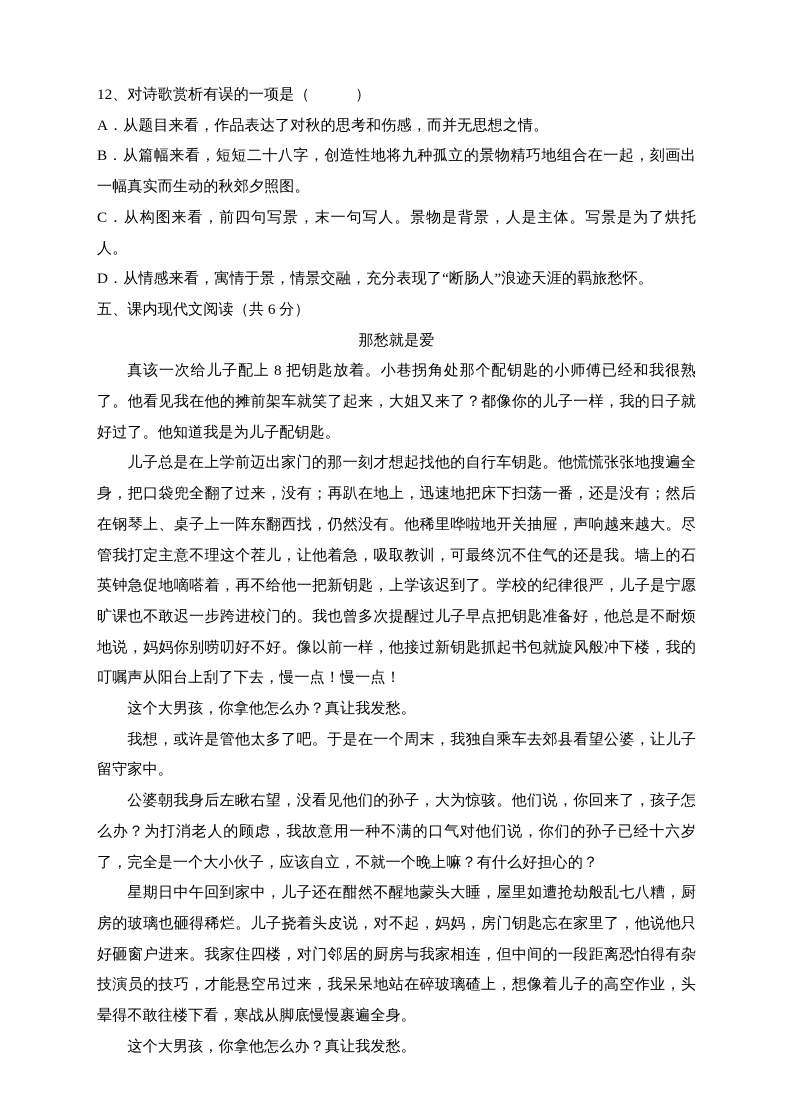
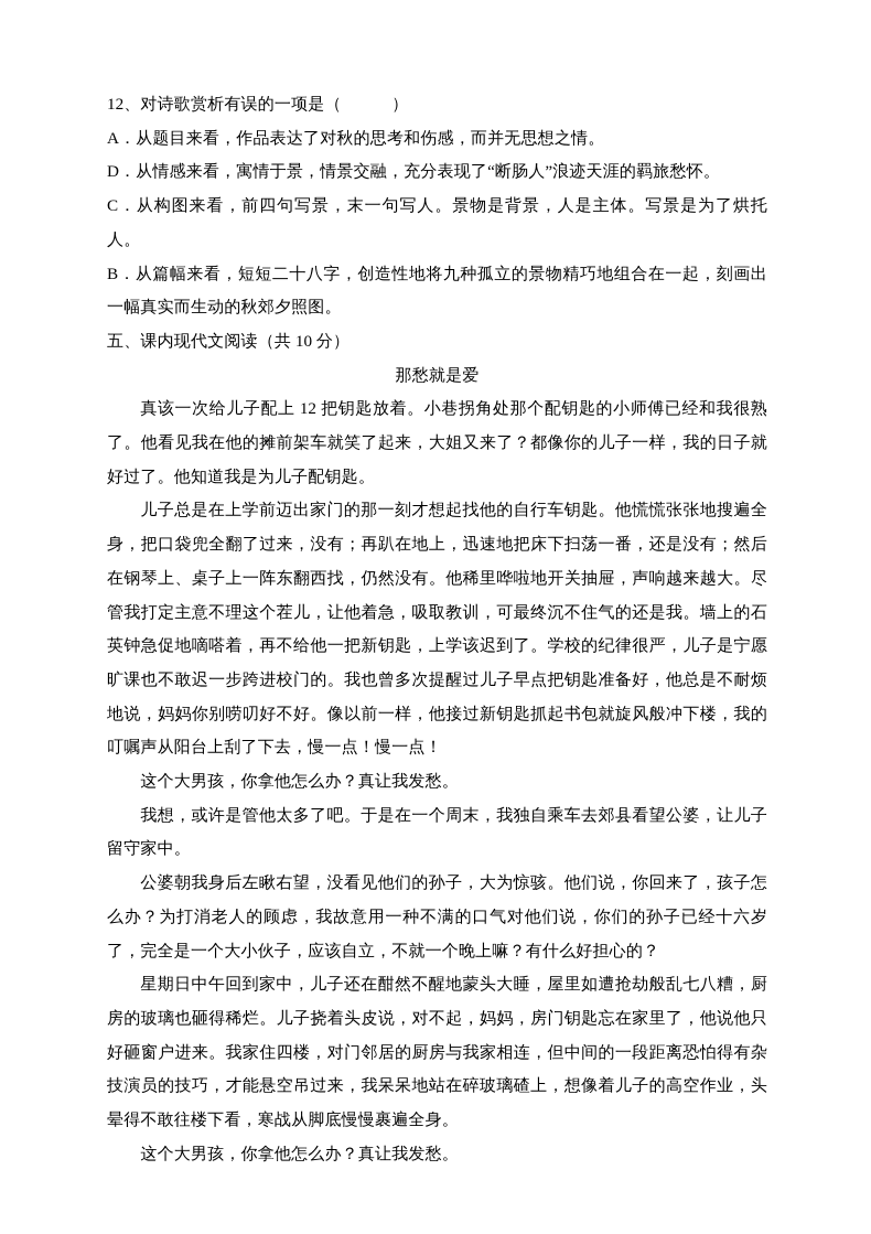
  12、对诗歌赏析有误的一项是（ ）
  A．从题目来看，作品表达了对秋的思考和伤感，而并无思想之情。
- B．从篇幅来看，短短二十八字，创造性地将九种孤立的景物精巧地组合在一起，刻画出一幅真实而生动的秋郊夕照图。
+ D．从情感来看，寓情于景，情景交融，充分表现了“断肠人”浪迹天涯的羁旅愁怀。
  C．从构图来看，前四句写景，末一句写人。景物是背景，人是主体。写景是为了烘托人。
- D．从情感来看，寓情于景，情景交融，充分表现了“断肠人”浪迹天涯的羁旅愁怀。
+ B．从篇幅来看，短短二十八字，创造性地将九种孤立的景物精巧地组合在一起，刻画出一幅真实而生动的秋郊夕照图。
- 五、课内现代文阅读（共 6 分）
+ 五、课内现代文阅读（共 10 分）
  那愁就是爱
- 真该一次给儿子配上 8 把钥匙放着。小巷拐角处那个配钥匙的小师傅已经和我很熟了。他看见我在他的摊前架车就笑了起来，大姐又来了？都像你的儿子一样，我的日子就好过了。他知道我是为儿子配钥匙。
+ 真该一次给儿子配上 12 把钥匙放着。小巷拐角处那个配钥匙的小师傅已经和我很熟了。他看见我在他的摊前架车就笑了起来，大姐又来了？都像你的儿子一样，我的日子就好过了。他知道我是为儿子配钥匙。
  儿子总是在上学前迈出家门的那一刻才想起找他的自行车钥匙。他慌慌张张地搜遍全身，把口袋兜全翻了过来，没有；再趴在地上，迅速地把床下扫荡一番，还是没有；然后在钢琴上、桌子上一阵东翻西找，仍然没有。他稀里哗啦地开关抽屉，声响越来越大。尽管我打定主意不理这个茬儿，让他着急，吸取教训，可最终沉不住气的还是我。墙上的石英钟急促地嘀嗒着，再不给他一把新钥匙，上学该迟到了。学校的纪律很严，儿子是宁愿旷课也不敢迟一步跨进校门的。我也曾多次提醒过儿子早点把钥匙准备好，他总是不耐烦地说，妈妈你别唠叨好不好。像以前一样，他接过新钥匙抓起书包就旋风般冲下楼，我的叮嘱声从阳台上刮了下去，慢一点！慢一点！
  这个大男孩，你拿他怎么办？真让我发愁。
  我想，或许是管他太多了吧。于是在一个周末，我独自乘车去郊县看望公婆，让儿子留守家中。
  公婆朝我身后左瞅右望，没看见他们的孙子，大为惊骇。他们说，你回来了，孩子怎么办？为打消老人的顾虑，我故意用一种不满的口气对他们说，你们的孙子已经十六岁了，完全是一个大小伙子，应该自立，不就一个晚上嘛？有什么好担心的？
  星期日中午回到家中，儿子还在酣然不醒地蒙头大睡，屋里如遭抢劫般乱七八糟，厨房的玻璃也砸得稀烂。儿子挠着头皮说，对不起，妈妈，房门钥匙忘在家里了，他说他只好砸窗户进来。我家住四楼，对门邻居的厨房与我家相连，但中间的一段距离恐怕得有杂技演员的技巧，才能悬空吊过来，我呆呆地站在碎玻璃碴上，想像着儿子的高空作业，头晕得不敢往楼下看，寒战从脚底慢慢裹遍全身。
  这个大男孩，你拿他怎么办？真让我发愁。
